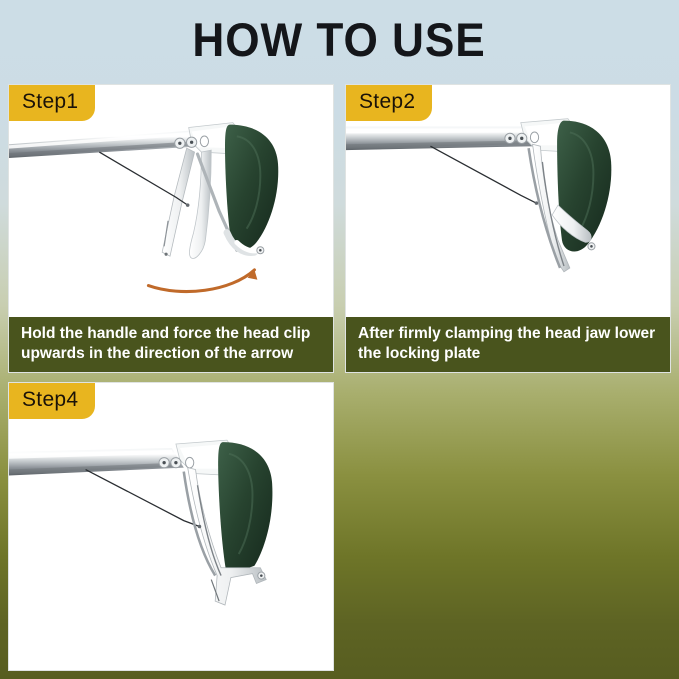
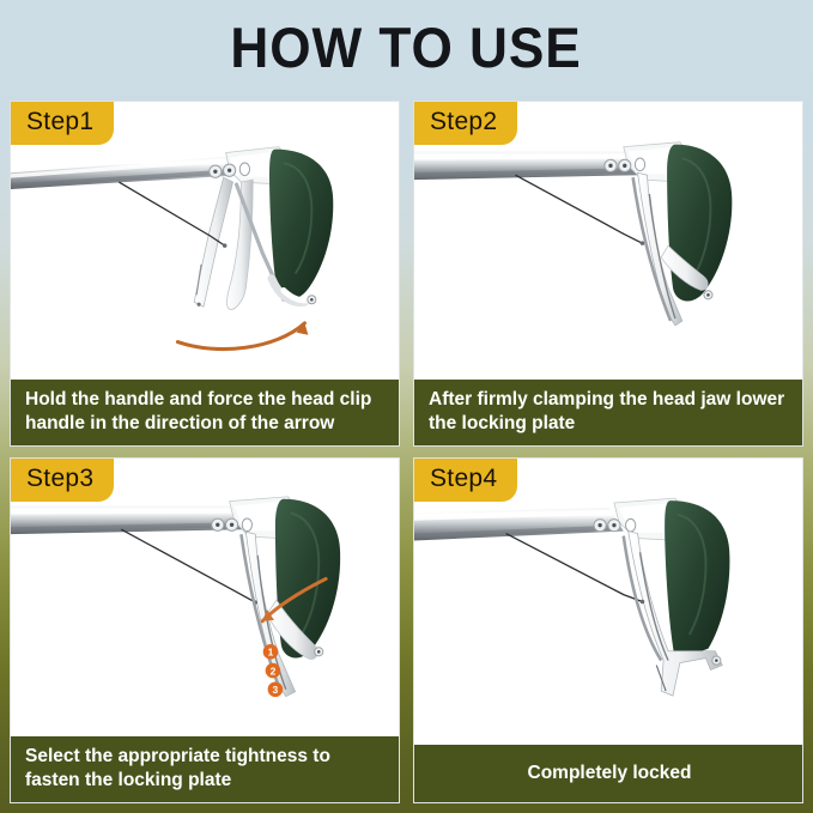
  HOW TO USE
  Step1
- Hold the handle and force the head clip upwards in the direction of the arrow
+ Hold the handle and force the head clip handle in the direction of the arrow
  Step2
  After firmly clamping the head jaw lower the locking plate
+ Step3
+ 1
+ 2
+ 3
+ Select the appropriate tightness to fasten the locking plate
  Step4
+ Completely locked
